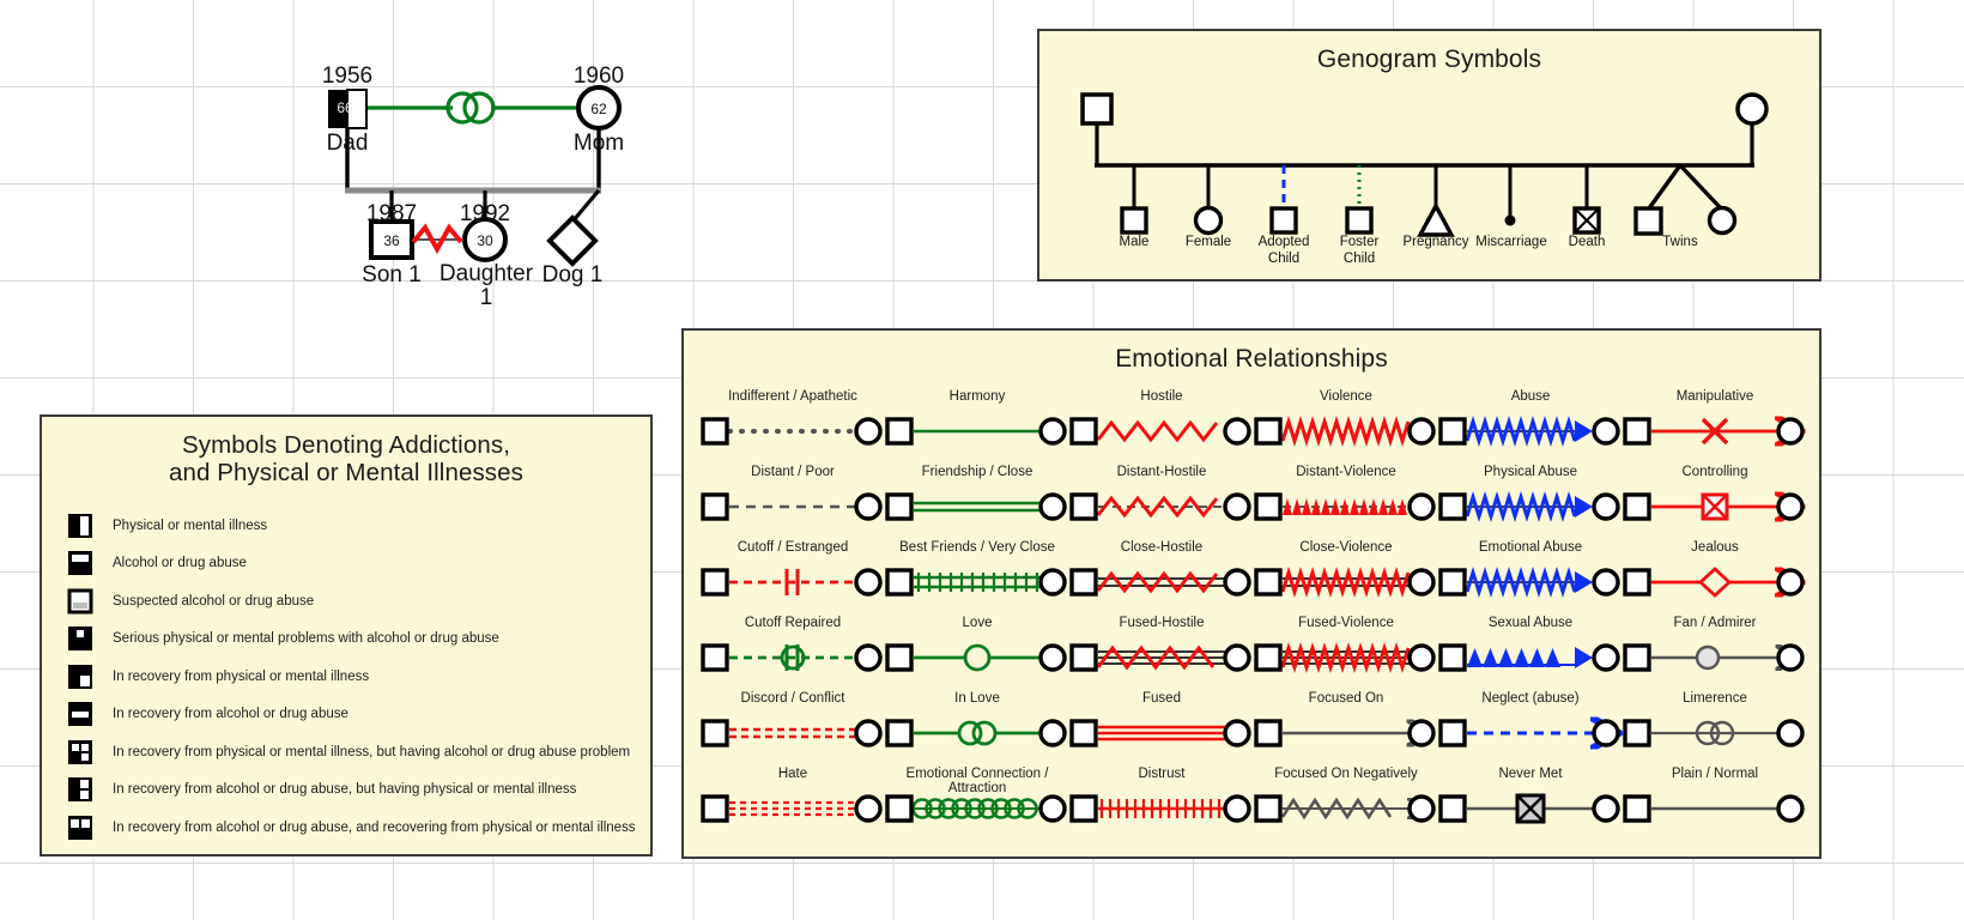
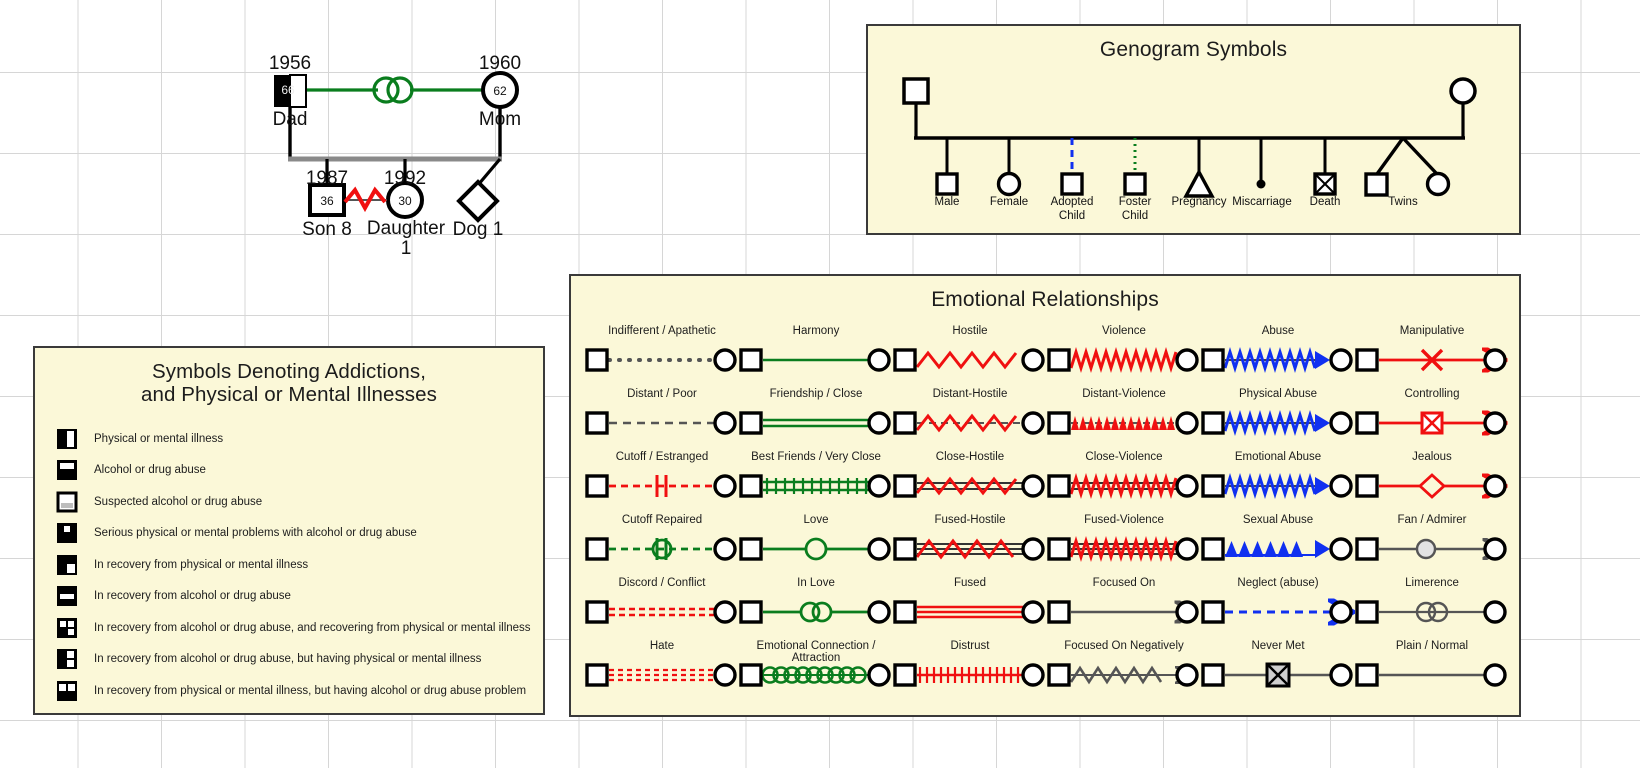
  1956
  1960
  66
  62
  Dad
  Mom
  1987
  1992
  36
  30
- Son 1
+ Son 8
  Daughter 1
  Dog 1
  Genogram Symbols
  Male
  Female
  Adopted
  Child
  Foster
  Child
  Pregnancy
  Miscarriage
  Death
  Twins
  Symbols Denoting Addictions,
  and Physical or Mental Illnesses
  Physical or mental illness
  Alcohol or drug abuse
  Suspected alcohol or drug abuse
  Serious physical or mental problems with alcohol or drug abuse
  In recovery from physical or mental illness
  In recovery from alcohol or drug abuse
- In recovery from physical or mental illness, but having alcohol or drug abuse problem
+ In recovery from alcohol or drug abuse, and recovering from physical or mental illness
  In recovery from alcohol or drug abuse, but having physical or mental illness
- In recovery from alcohol or drug abuse, and recovering from physical or mental illness
+ In recovery from physical or mental illness, but having alcohol or drug abuse problem
  Emotional Relationships
  Indifferent / Apathetic
  Harmony
  Hostile
  Violence
  Abuse
  Manipulative
  Distant / Poor
  Friendship / Close
  Distant-Hostile
  Distant-Violence
  Physical Abuse
  Controlling
  Cutoff / Estranged
  Best Friends / Very Close
  Close-Hostile
  Close-Violence
  Emotional Abuse
  Jealous
  Cutoff Repaired
  Love
  Fused-Hostile
  Fused-Violence
  Sexual Abuse
  Fan / Admirer
  Discord / Conflict
  In Love
  Fused
  Focused On
  Neglect (abuse)
  Limerence
  Hate
  Emotional Connection /
  Attraction
  Distrust
  Focused On Negatively
  Never Met
  Plain / Normal
